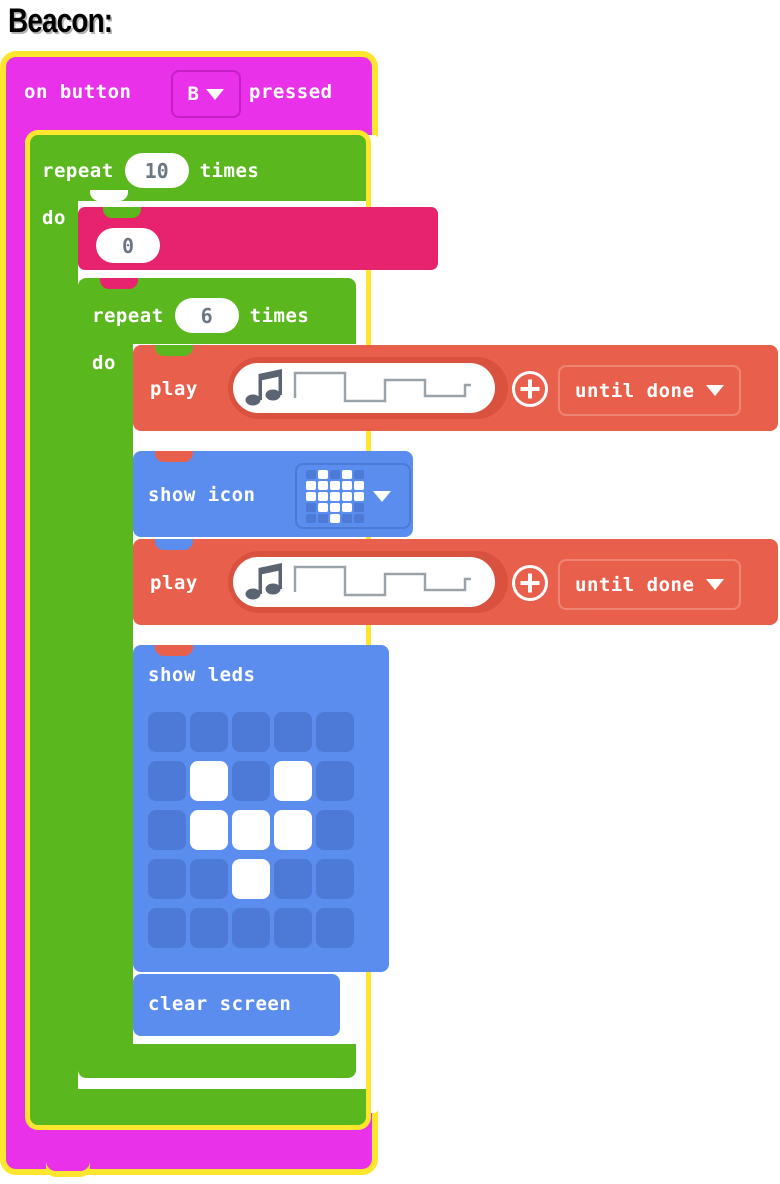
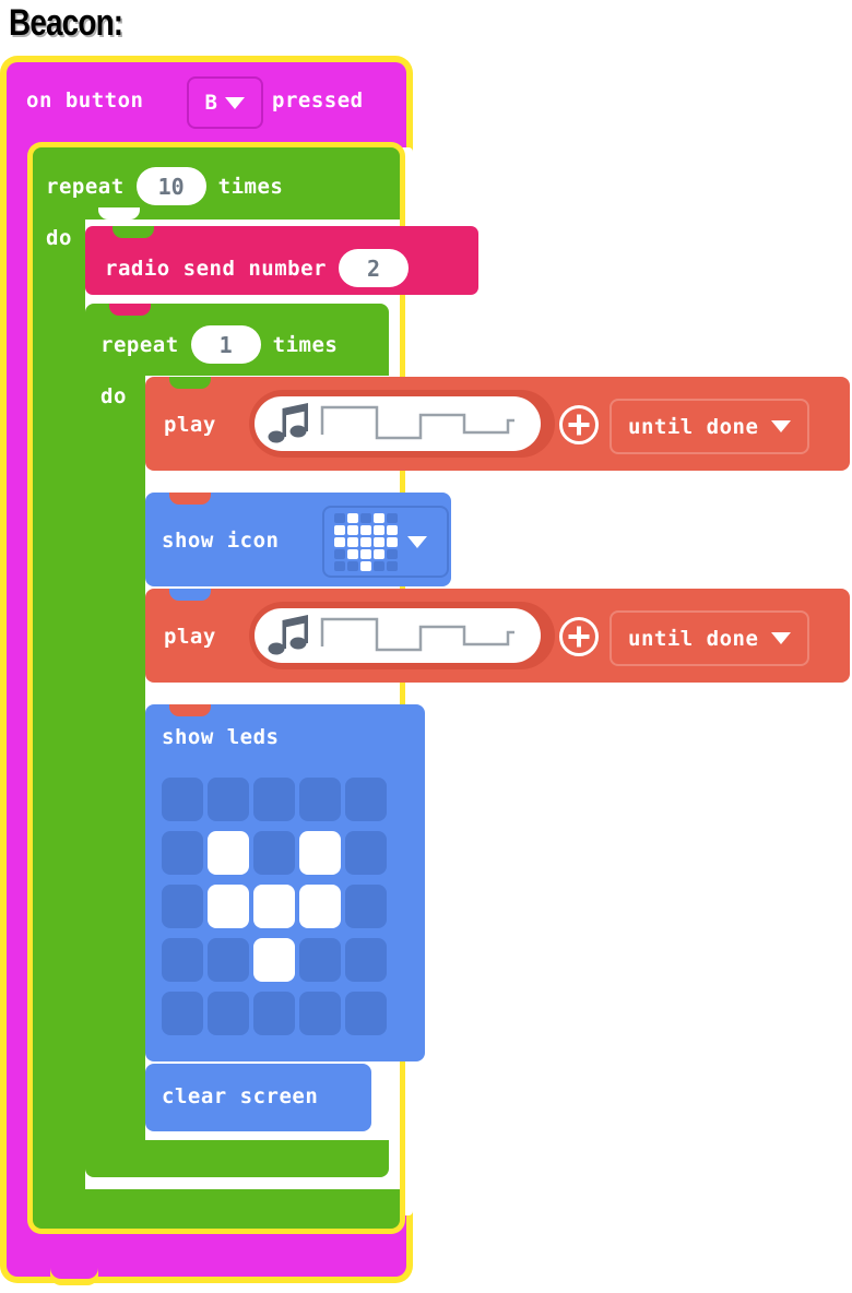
  Beacon:
  on button
  B
  pressed
  repeat
  10
  times
  do
+ radio send number
- 0
+ 2
  repeat
- 6
+ 1
  times
  do
  play
  until done
  show icon
  play
  until done
  show leds
  clear screen
